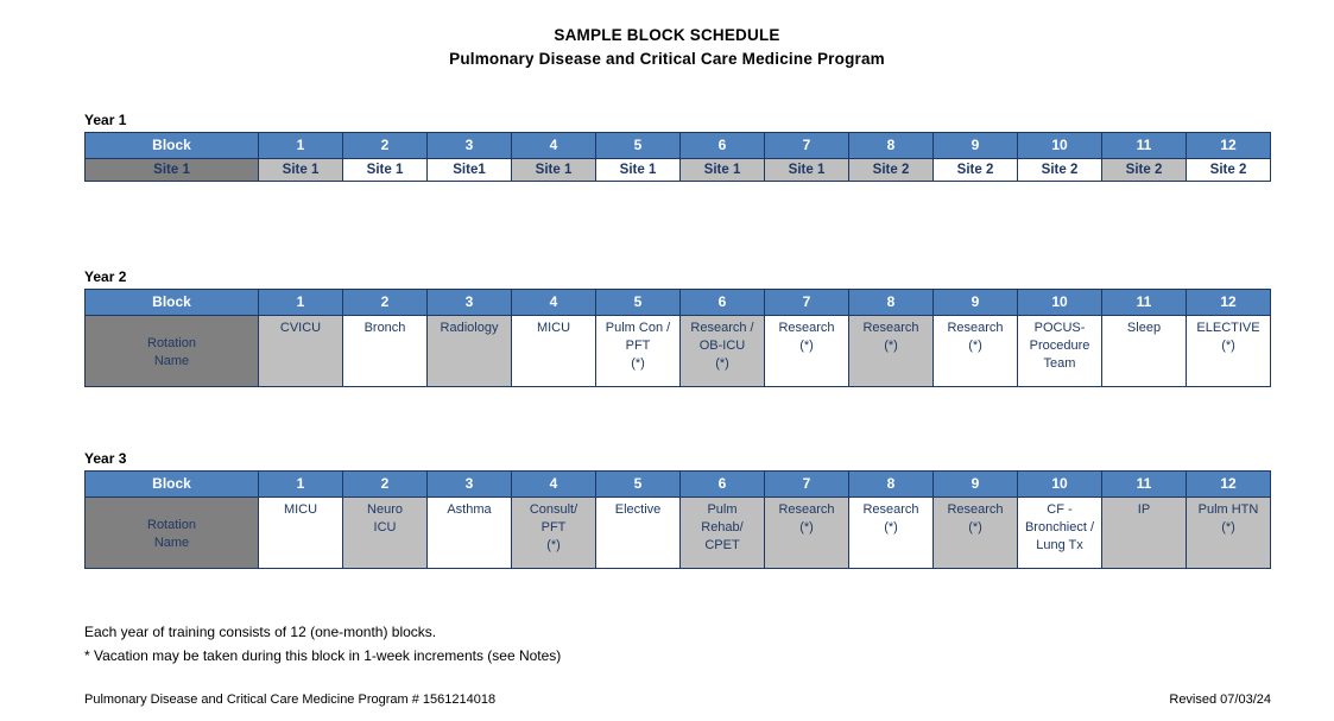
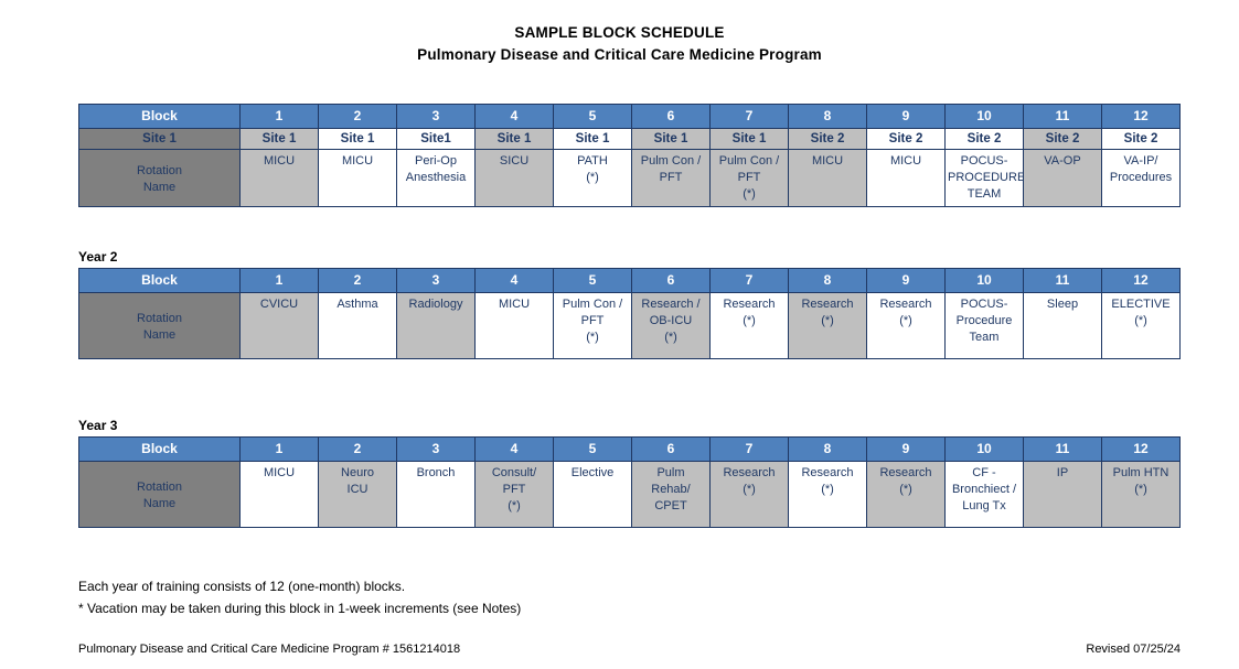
  SAMPLE BLOCK SCHEDULE
  Pulmonary Disease and Critical Care Medicine Program
- Year 1
  Block	1	2	3	4	5	6	7	8	9	10	11	12
  Site 1	Site 1	Site 1	Site1	Site 1	Site 1	Site 1	Site 1	Site 2	Site 2	Site 2	Site 2	Site 2
+ RotationName	MICU	MICU	Peri-OpAnesthesia	SICU	PATH(*)	Pulm Con /PFT	Pulm Con /PFT(*)	MICU	MICU	POCUS-PROCEDURETEAM	VA-OP	VA-IP/Procedures
  Year 2
  Block	1	2	3	4	5	6	7	8	9	10	11	12
- RotationName	CVICU	Bronch	Radiology	MICU	Pulm Con /PFT(*)	Research /OB-ICU(*)	Research(*)	Research(*)	Research(*)	POCUS-ProcedureTeam	Sleep	ELECTIVE(*)
+ RotationName	CVICU	Asthma	Radiology	MICU	Pulm Con /PFT(*)	Research /OB-ICU(*)	Research(*)	Research(*)	Research(*)	POCUS-ProcedureTeam	Sleep	ELECTIVE(*)
  Year 3
  Block	1	2	3	4	5	6	7	8	9	10	11	12
- RotationName	MICU	NeuroICU	Asthma	Consult/PFT(*)	Elective	PulmRehab/CPET	Research(*)	Research(*)	Research(*)	CF -Bronchiect /Lung Tx	IP	Pulm HTN(*)
+ RotationName	MICU	NeuroICU	Bronch	Consult/PFT(*)	Elective	PulmRehab/CPET	Research(*)	Research(*)	Research(*)	CF -Bronchiect /Lung Tx	IP	Pulm HTN(*)
  Each year of training consists of 12 (one-month) blocks.
  * Vacation may be taken during this block in 1-week increments (see Notes)
  Pulmonary Disease and Critical Care Medicine Program # 1561214018
- Revised 07/03/24
+ Revised 07/25/24
